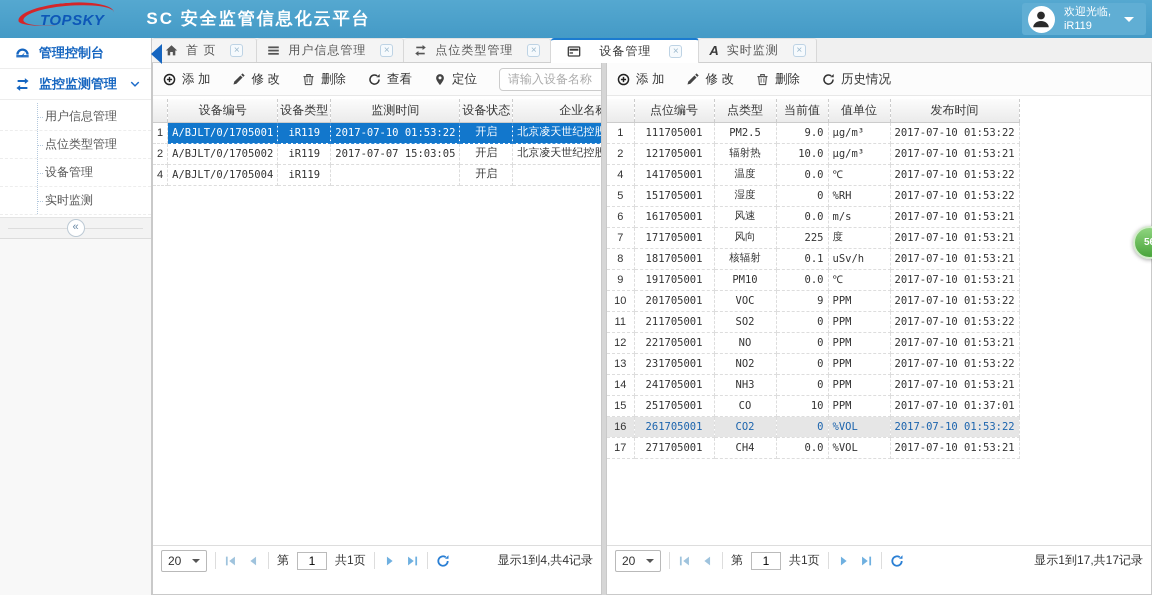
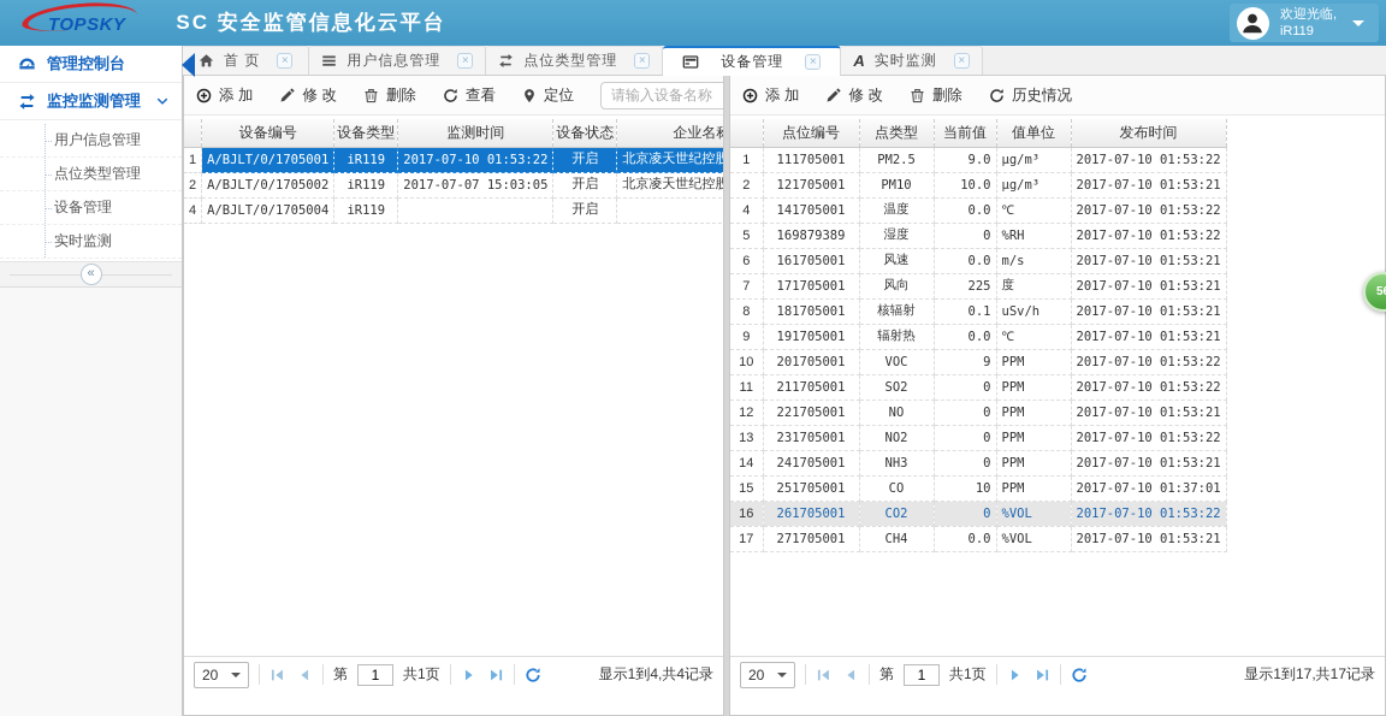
  TOPSKY
  SC 安全监管信息化云平台
  欢迎光临,
  iR119
  管理控制台
  监控监测管理
  用户信息管理
  点位类型管理
  设备管理
  实时监测
  «
  首 页
  ×
  用户信息管理
  ×
  点位类型管理
  ×
  设备管理
  ×
  A
  实时监测
  ×
  添 加
  修 改
  删除
  查看
  定位
  请输入设备名称
  	设备编号	设备类型	监测时间	设备状态	企业名
  1	A/BJLT/0/1705001	iR119	2017-07-10 01:53:22	开启	北京凌天世纪控股
  2	A/BJLT/0/1705002	iR119	2017-07-07 15:03:05	开启	北京凌天世纪控股
  4	A/BJLT/0/1705004	iR119		开启
  20
  第
  1
  共1页
  显示1到4,共4记录
  添 加
  修 改
  删除
  历史情况
  	点位编号	点类型	当前值	值单位	发布时间
  1	111705001	PM2.5	9.0	μg/m³	2017-07-10 01:53:22
- 2	121705001	辐射热	10.0	μg/m³	2017-07-10 01:53:21
+ 2	121705001	PM10	10.0	μg/m³	2017-07-10 01:53:21
  4	141705001	温度	0.0	℃	2017-07-10 01:53:22
- 5	151705001	湿度	0	%RH	2017-07-10 01:53:22
+ 5	169879389	湿度	0	%RH	2017-07-10 01:53:22
  6	161705001	风速	0.0	m/s	2017-07-10 01:53:21
  7	171705001	风向	225	度	2017-07-10 01:53:21
  8	181705001	核辐射	0.1	uSv/h	2017-07-10 01:53:21
- 9	191705001	PM10	0.0	℃	2017-07-10 01:53:21
+ 9	191705001	辐射热	0.0	℃	2017-07-10 01:53:21
  10	201705001	VOC	9	PPM	2017-07-10 01:53:22
  11	211705001	SO2	0	PPM	2017-07-10 01:53:22
  12	221705001	NO	0	PPM	2017-07-10 01:53:21
  13	231705001	NO2	0	PPM	2017-07-10 01:53:22
  14	241705001	NH3	0	PPM	2017-07-10 01:53:21
  15	251705001	CO	10	PPM	2017-07-10 01:37:01
  16	261705001	CO2	0	%VOL	2017-07-10 01:53:22
  17	271705001	CH4	0.0	%VOL	2017-07-10 01:53:21
  20
  第
  1
  共1页
  显示1到17,共17记录
